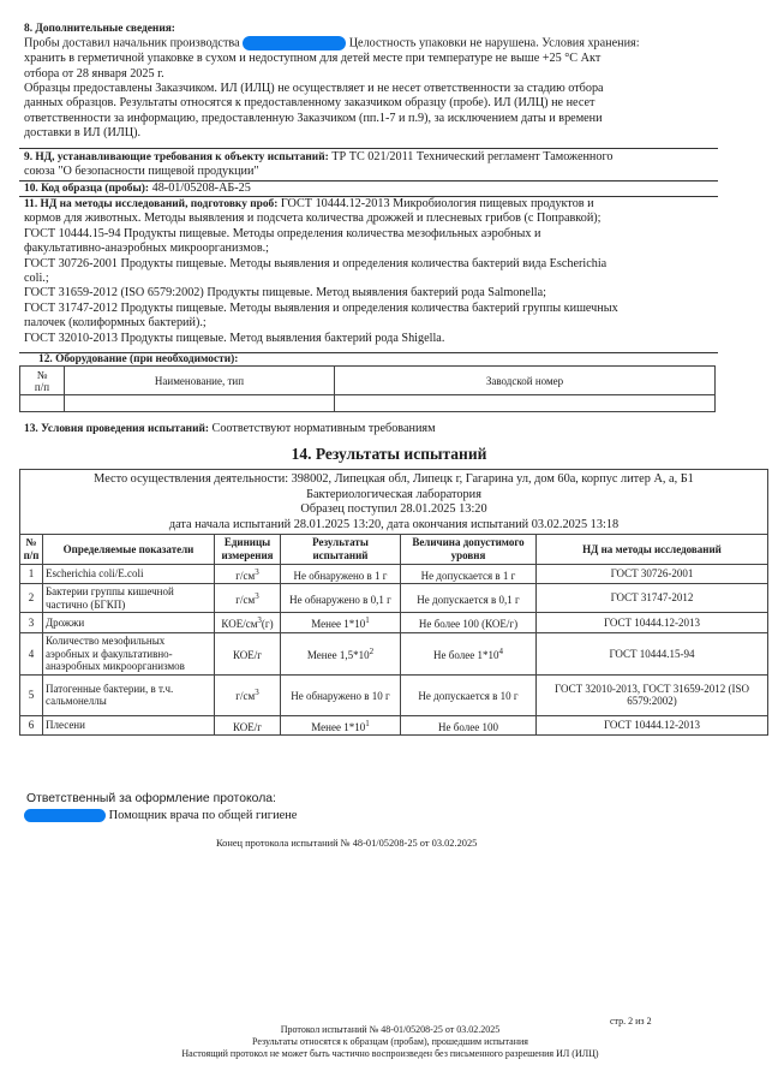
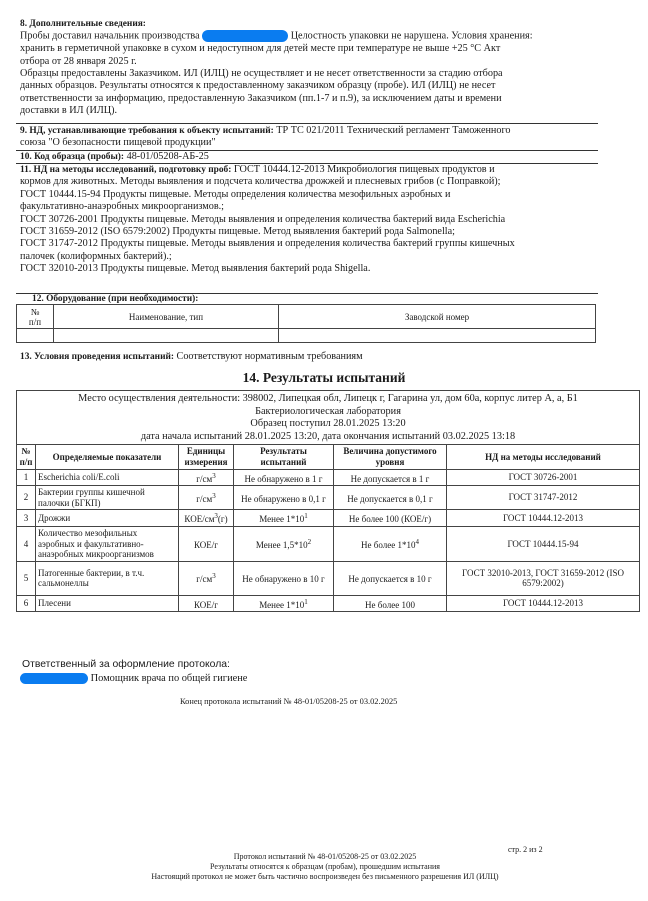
  8. Дополнительные сведения:
  Пробы доставил начальник производства Целостность упаковки не нарушена. Условия хранения:
  хранить в герметичной упаковке в сухом и недоступном для детей месте при температуре не выше +25 °С Акт
  отбора от 28 января 2025 г.
  Образцы предоставлены Заказчиком. ИЛ (ИЛЦ) не осуществляет и не несет ответственности за стадию отбора
  данных образцов. Результаты относятся к предоставленному заказчиком образцу (пробе). ИЛ (ИЛЦ) не несет
  ответственности за информацию, предоставленную Заказчиком (пп.1-7 и п.9), за исключением даты и времени
  доставки в ИЛ (ИЛЦ).
  9. НД, устанавливающие требования к объекту испытаний: ТР ТС 021/2011 Технический регламент Таможенного
  союза "О безопасности пищевой продукции"
  10. Код образца (пробы): 48-01/05208-АБ-25
  11. НД на методы исследований, подготовку проб: ГОСТ 10444.12-2013 Микробиология пищевых продуктов и
  кормов для животных. Методы выявления и подсчета количества дрожжей и плесневых грибов (с Поправкой);
  ГОСТ 10444.15-94 Продукты пищевые. Методы определения количества мезофильных аэробных и
  факультативно-анаэробных микроорганизмов.;
  ГОСТ 30726-2001 Продукты пищевые. Методы выявления и определения количества бактерий вида Escherichia
- coli.;
  ГОСТ 31659-2012 (ISO 6579:2002) Продукты пищевые. Метод выявления бактерий рода Salmonella;
  ГОСТ 31747-2012 Продукты пищевые. Методы выявления и определения количества бактерий группы кишечных
  палочек (колиформных бактерий).;
  ГОСТ 32010-2013 Продукты пищевые. Метод выявления бактерий рода Shigella.
  12. Оборудование (при необходимости):
  № п/п	Наименование, тип	Заводской номер
  13. Условия проведения испытаний: Соответствуют нормативным требованиям
  14. Результаты испытаний
  Место осуществления деятельности: 398002, Липецкая обл, Липецк г, Гагарина ул, дом 60а, корпус литер А, а, Б1 Бактериологическая лаборатория Образец поступил 28.01.2025 13:20 дата начала испытаний 28.01.2025 13:20, дата окончания испытаний 03.02.2025 13:18
  № п/п	Определяемые показатели	Единицы измерения	Результаты испытаний	Величина допустимого уровня	НД на методы исследований
  1	Escherichia coli/E.coli	г/см3	Не обнаружено в 1 г	Не допускается в 1 г	ГОСТ 30726-2001
- 2	Бактерии группы кишечной частично (БГКП)	г/см3	Не обнаружено в 0,1 г	Не допускается в 0,1 г	ГОСТ 31747-2012
+ 2	Бактерии группы кишечной палочки (БГКП)	г/см3	Не обнаружено в 0,1 г	Не допускается в 0,1 г	ГОСТ 31747-2012
  3	Дрожжи	КОЕ/см3(г)	Менее 1*101	Не более 100 (КОЕ/г)	ГОСТ 10444.12-2013
  4	Количество мезофильных аэробных и факультативно-анаэробных микроорганизмов	КОЕ/г	Менее 1,5*102	Не более 1*104	ГОСТ 10444.15-94
  5	Патогенные бактерии, в т.ч. сальмонеллы	г/см3	Не обнаружено в 10 г	Не допускается в 10 г	ГОСТ 32010-2013, ГОСТ 31659-2012 (ISO 6579:2002)
  6	Плесени	КОЕ/г	Менее 1*101	Не более 100	ГОСТ 10444.12-2013
  Ответственный за оформление протокола:
  Помощник врача по общей гигиене
  Конец протокола испытаний № 48-01/05208-25 от 03.02.2025
  стр. 2 из 2
  Протокол испытаний № 48-01/05208-25 от 03.02.2025
  Результаты относятся к образцам (пробам), прошедшим испытания
  Настоящий протокол не может быть частично воспроизведен без письменного разрешения ИЛ (ИЛЦ)
